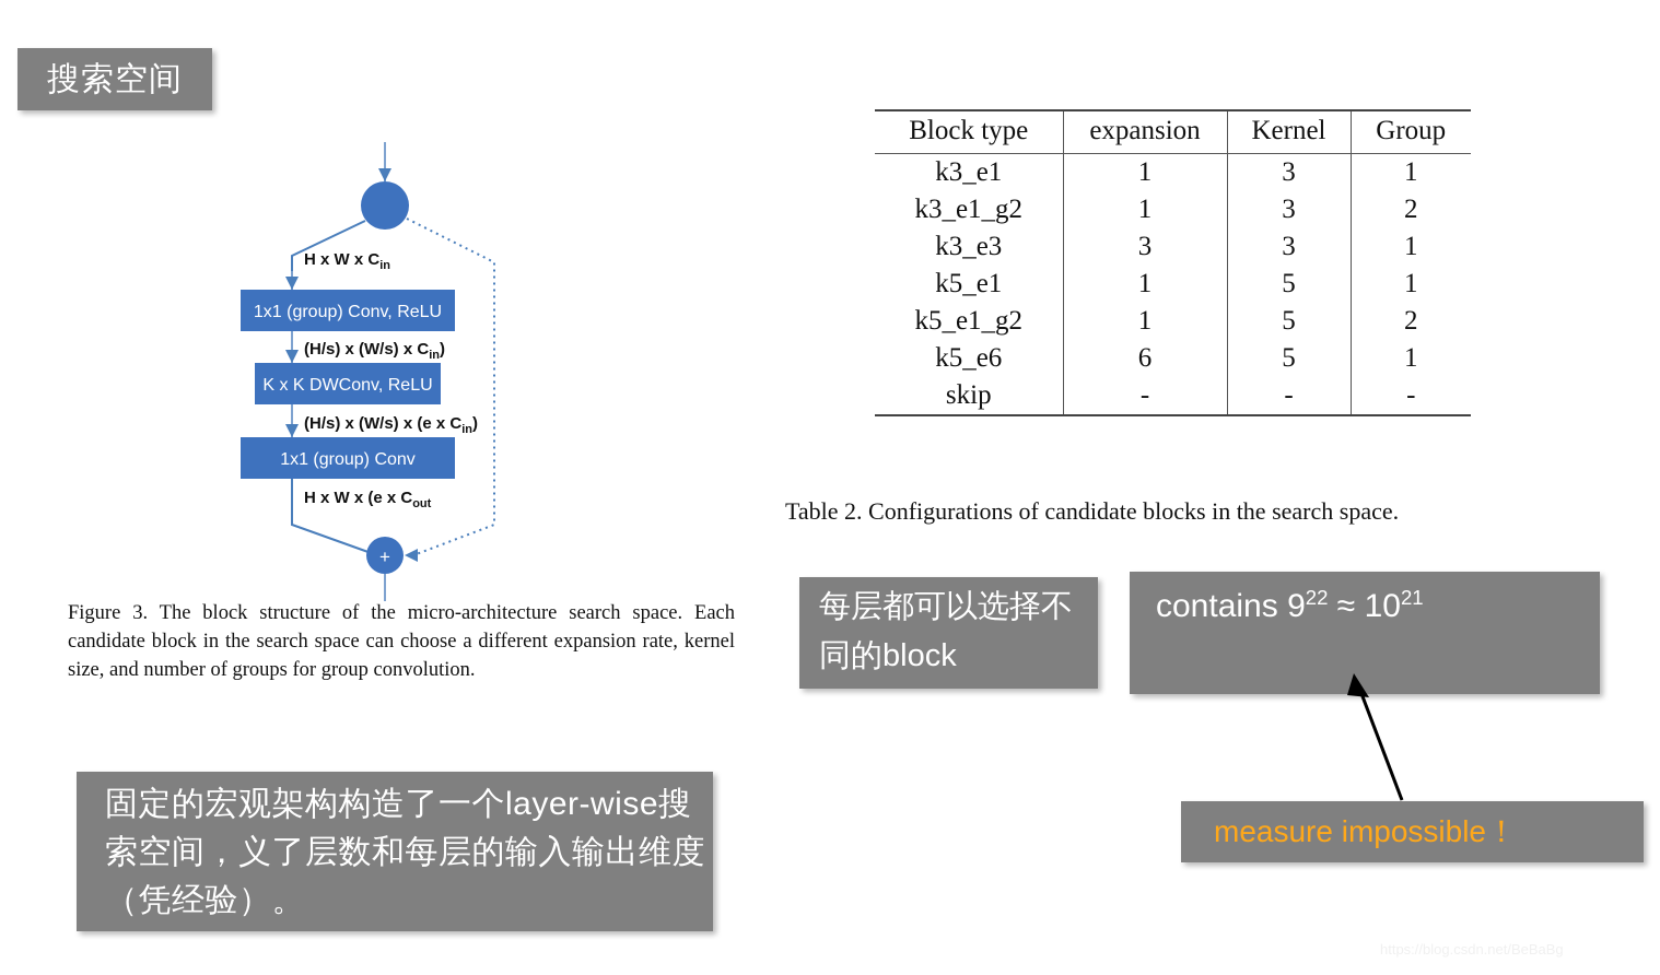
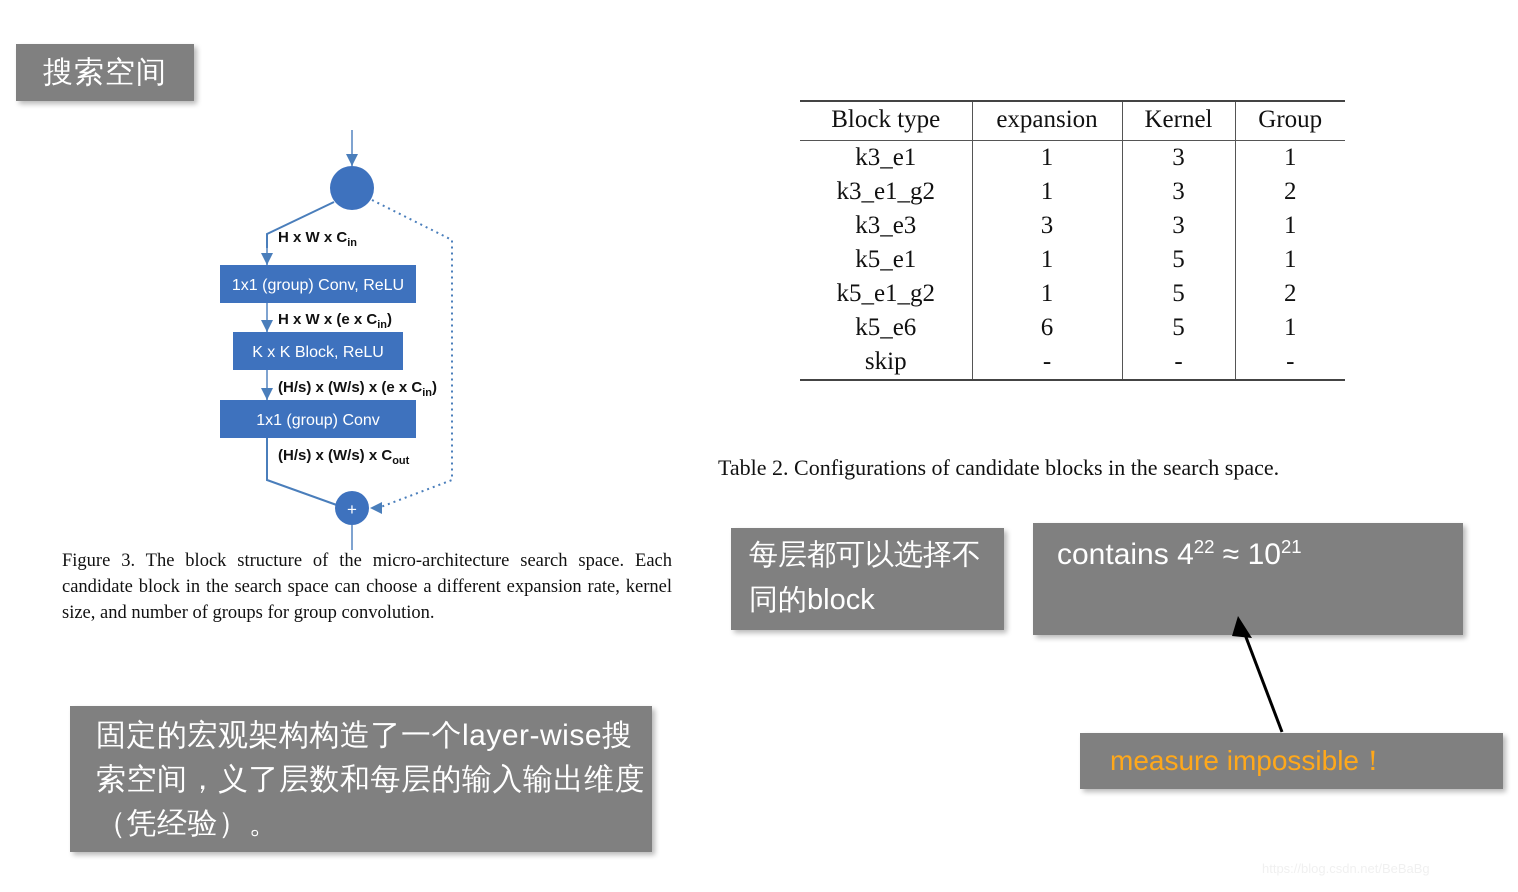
  搜索空间
  1x1 (group) Conv, ReLU
- K x K DWConv, ReLU
+ K x K Block, ReLU
  1x1 (group) Conv
  +
  H x W x Cin
- (H/s) x (W/s) x Cin)
+ H x W x (e x Cin)
  (H/s) x (W/s) x (e x Cin)
- H x W x (e x Cout
+ (H/s) x (W/s) x Cout
  Figure 3. The block structure of the micro-architecture search space. Each candidate block in the search space can choose a different expansion rate, kernel size, and number of groups for group convolution.
  Block type	expansion	Kernel	Group
  k3_e1	1	3	1
  k3_e1_g2	1	3	2
  k3_e3	3	3	1
  k5_e1	1	5	1
  k5_e1_g2	1	5	2
  k5_e6	6	5	1
  skip	-	-	-
  Table 2. Configurations of candidate blocks in the search space.
  每层都可以选择不同的block
- contains 922 ≈ 1021
+ contains 422 ≈ 1021
  measure impossible！
  固定的宏观架构构造了一个layer-wise搜索空间，义了层数和每层的输入输出维度（凭经验）。
